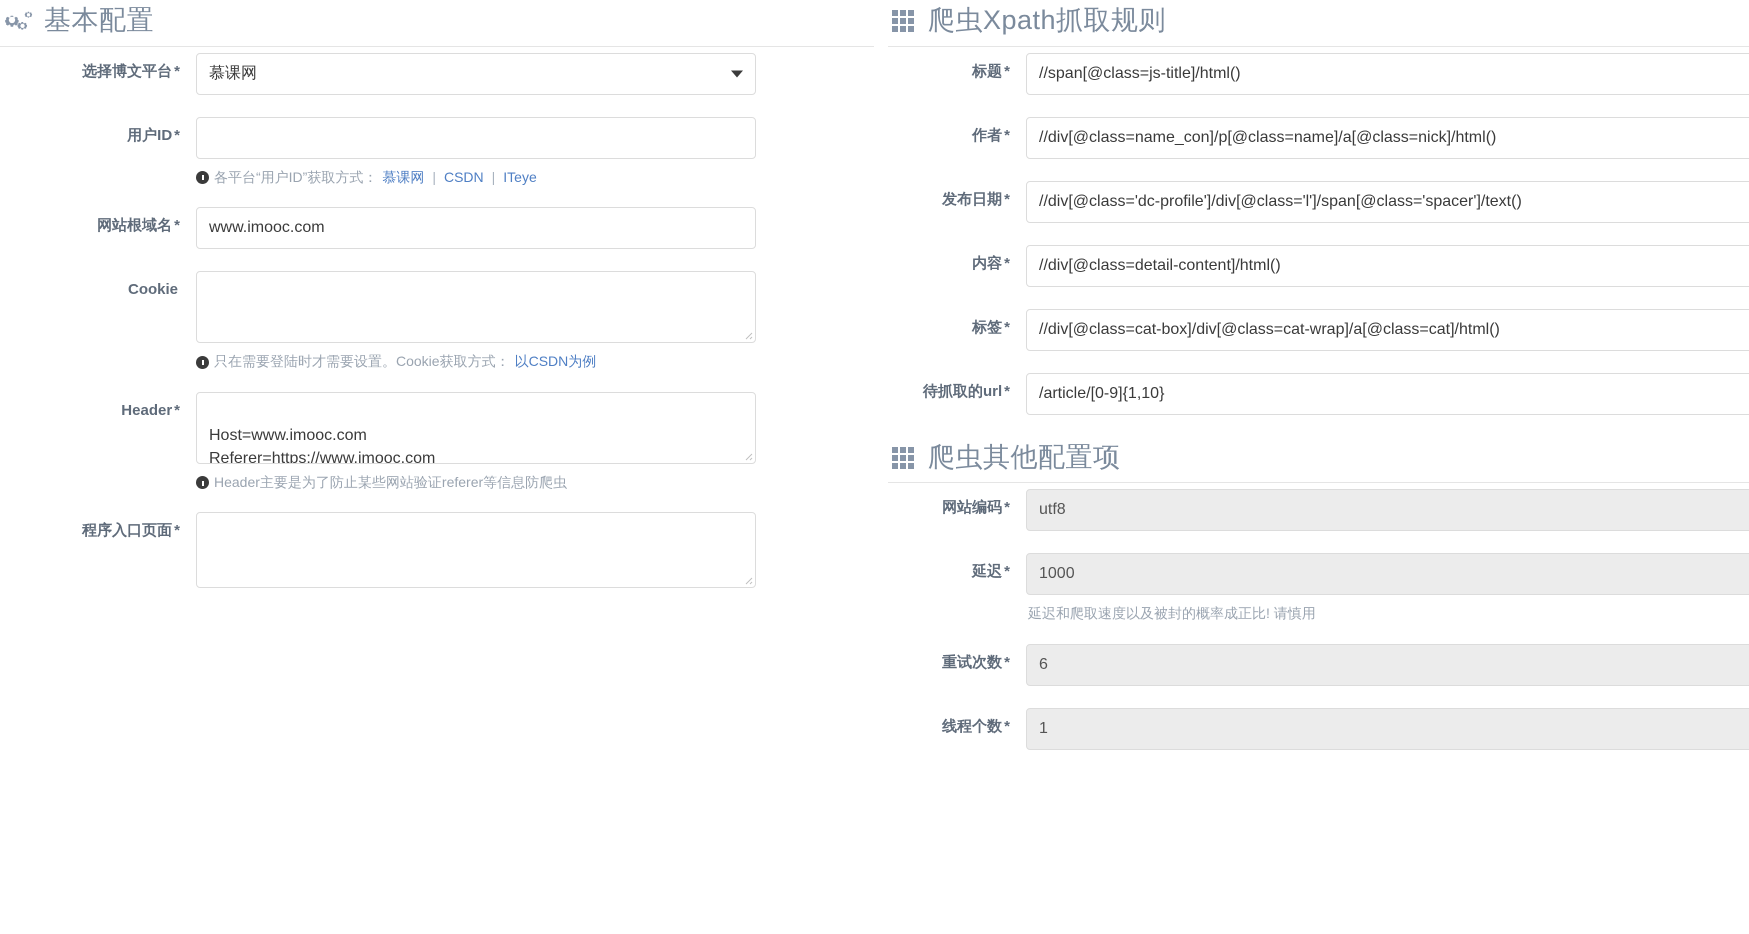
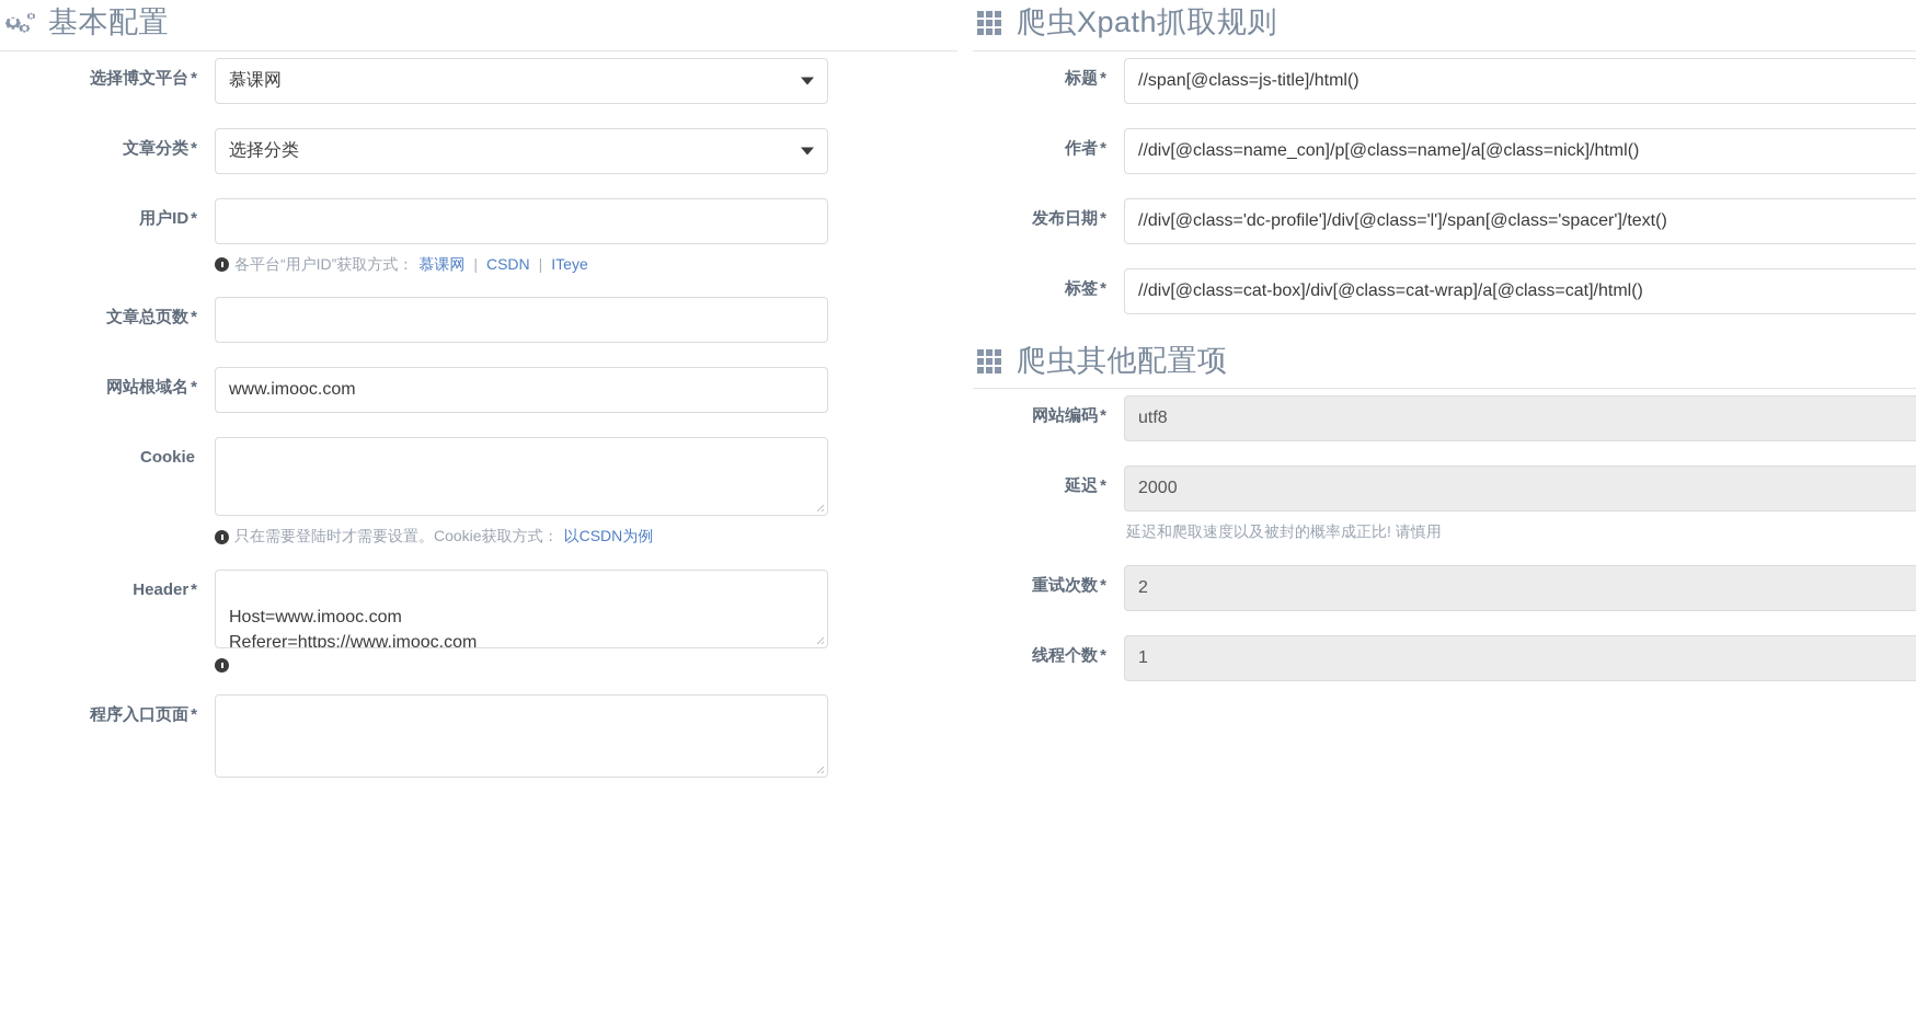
  基本配置
  选择博文平台*
  慕课网
+ 文章分类*
+ 选择分类
  用户ID*
  各平台“用户ID”获取方式：
  慕课网
  |
  CSDN
  |
  ITeye
+ 文章总页数*
  网站根域名*
  www.imooc.com
  Cookie
  只在需要登陆时才需要设置。Cookie获取方式：
  以CSDN为例
  Header*
  Host=www.imooc.com
  Referer=https://www.imooc.com
- Header主要是为了防止某些网站验证referer等信息防爬虫
  程序入口页面*
  爬虫Xpath抓取规则
  标题*
  //span[@class=js-title]/html()
  作者*
  //div[@class=name_con]/p[@class=name]/a[@class=nick]/html()
  发布日期*
  //div[@class='dc-profile']/div[@class='l']/span[@class='spacer']/text()
- 内容*
- //div[@class=detail-content]/html()
  标签*
  //div[@class=cat-box]/div[@class=cat-wrap]/a[@class=cat]/html()
- 待抓取的url*
- /article/[0-9]{1,10}
  爬虫其他配置项
  网站编码*
  utf8
  延迟*
- 1000
+ 2000
  延迟和爬取速度以及被封的概率成正比! 请慎用
  重试次数*
- 6
+ 2
  线程个数*
  1
